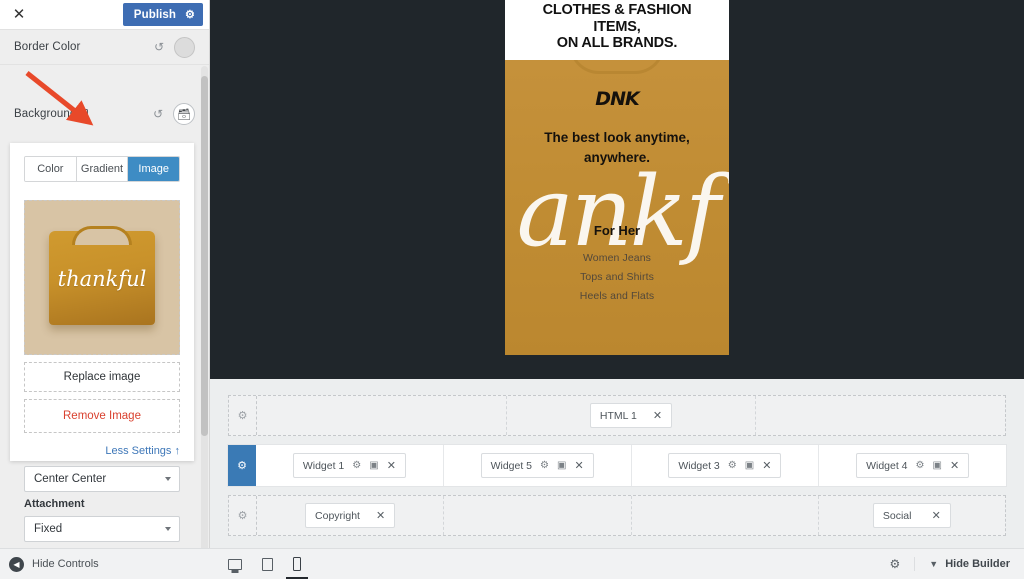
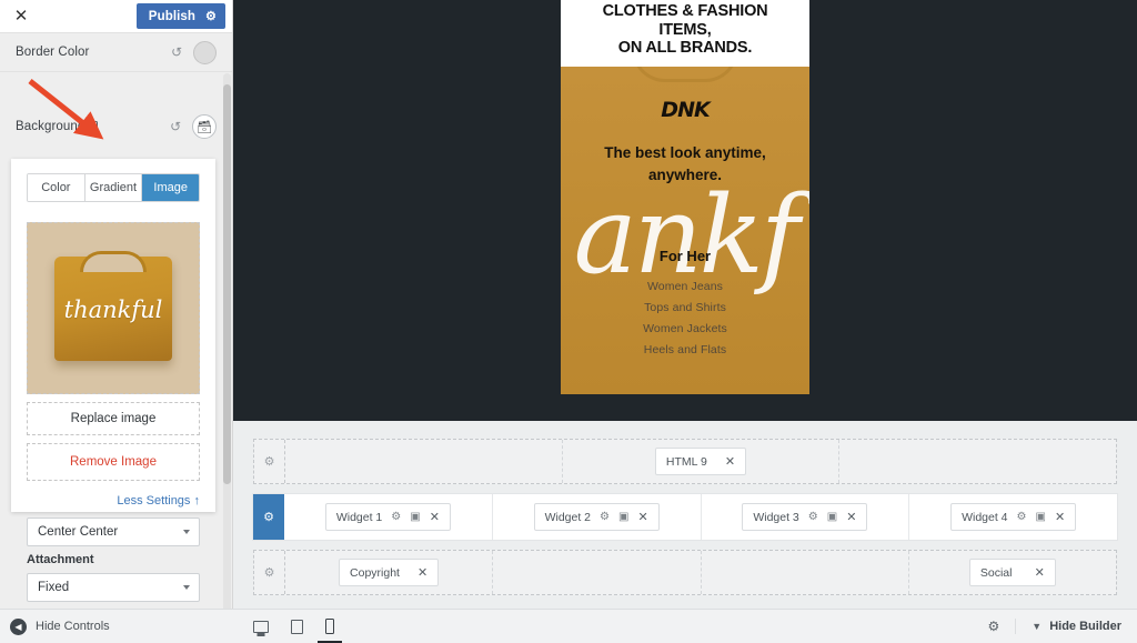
  CLOTHES & FASHION ITEMS,
  ON ALL BRANDS.
  ankf
  DNK
  The best look anytime,
  anywhere.
  For Her
  Women Jeans
  Tops and Shirts
+ Women Jackets
  Heels and Flats
  ⚙
- HTML 1
+ HTML 9
  ✕
  ⚙
  Widget 1
  ⚙
  ▣
  ✕
- Widget 5
+ Widget 2
  ⚙
  ▣
  ✕
  Widget 3
  ⚙
  ▣
  ✕
  Widget 4
  ⚙
  ▣
  ✕
  ⚙
  Copyright
  ✕
  Social
  ✕
  ✕
  Publish
  ⚙
  Border Color
  Background
  🗃
  Color
  Gradient
  Image
  thankful
  Replace image
  Remove Image
  Less Settings ↑
  Center Center
  Attachment
  Fixed
  ◀
  Hide Controls
  ⚙
  ▼
  Hide Builder
